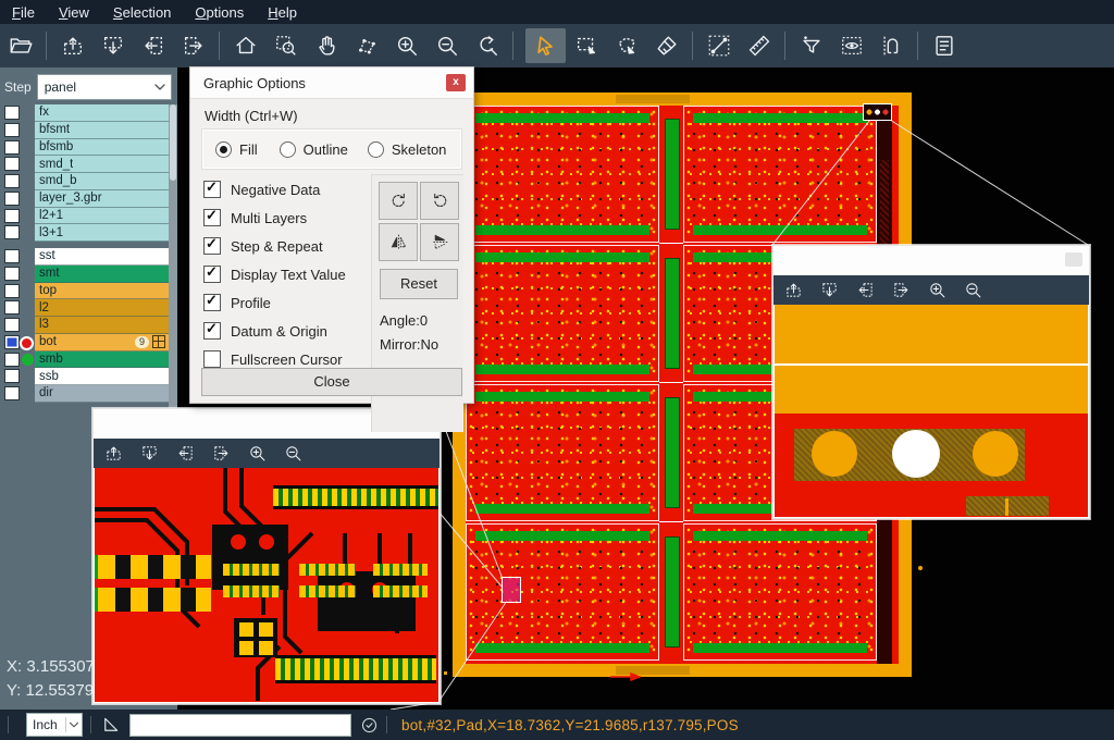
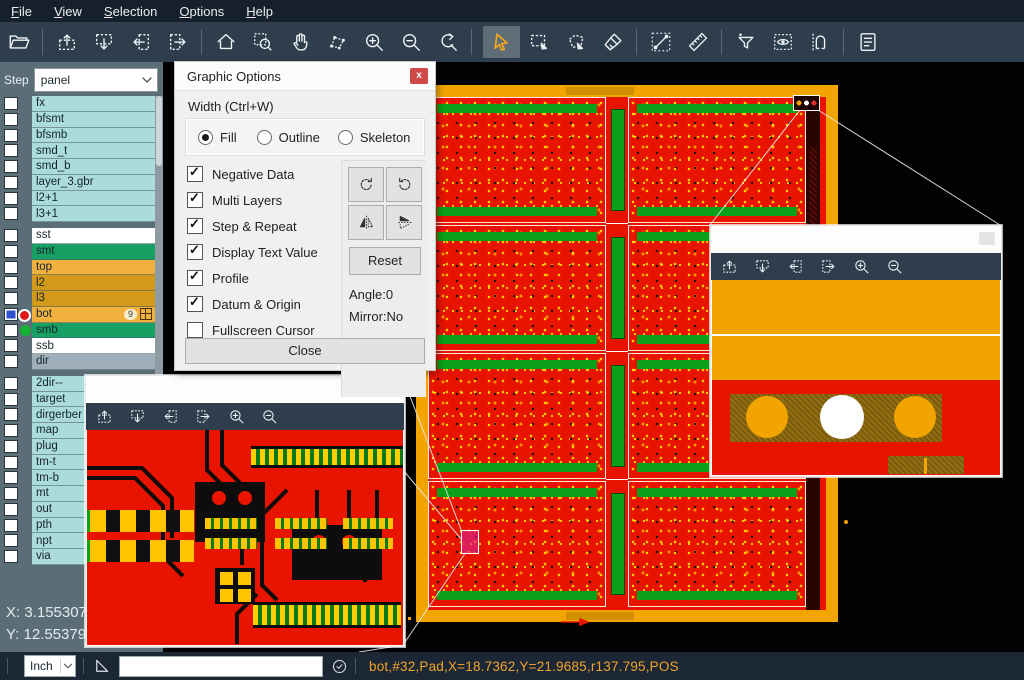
  File
  View
  Selection
  Options
  Help
  Step
  panel
  fx
  bfsmt
  bfsmb
  smd_t
  smd_b
  layer_3.gbr
  l2+1
  l3+1
  sst
  smt
  top
  l2
  l3
  bot
  9
  smb
  ssb
  dir
+ 2dir--
+ target
+ dirgerber
+ map
+ plug
+ tm-t
+ tm-b
+ mt
+ out
+ pth
+ npt
+ via
  X: 3.155307
  Y: 12.55379
  Graphic Options
  x
  Width (Ctrl+W)
  Fill
  Outline
  Skeleton
  Negative Data
  Multi Layers
  Step & Repeat
  Display Text Value
  Profile
  Datum & Origin
  Fullscreen Cursor
  Reset
  Angle:0
  Mirror:No
  Close
  Inch
  bot,#32,Pad,X=18.7362,Y=21.9685,r137.795,POS
